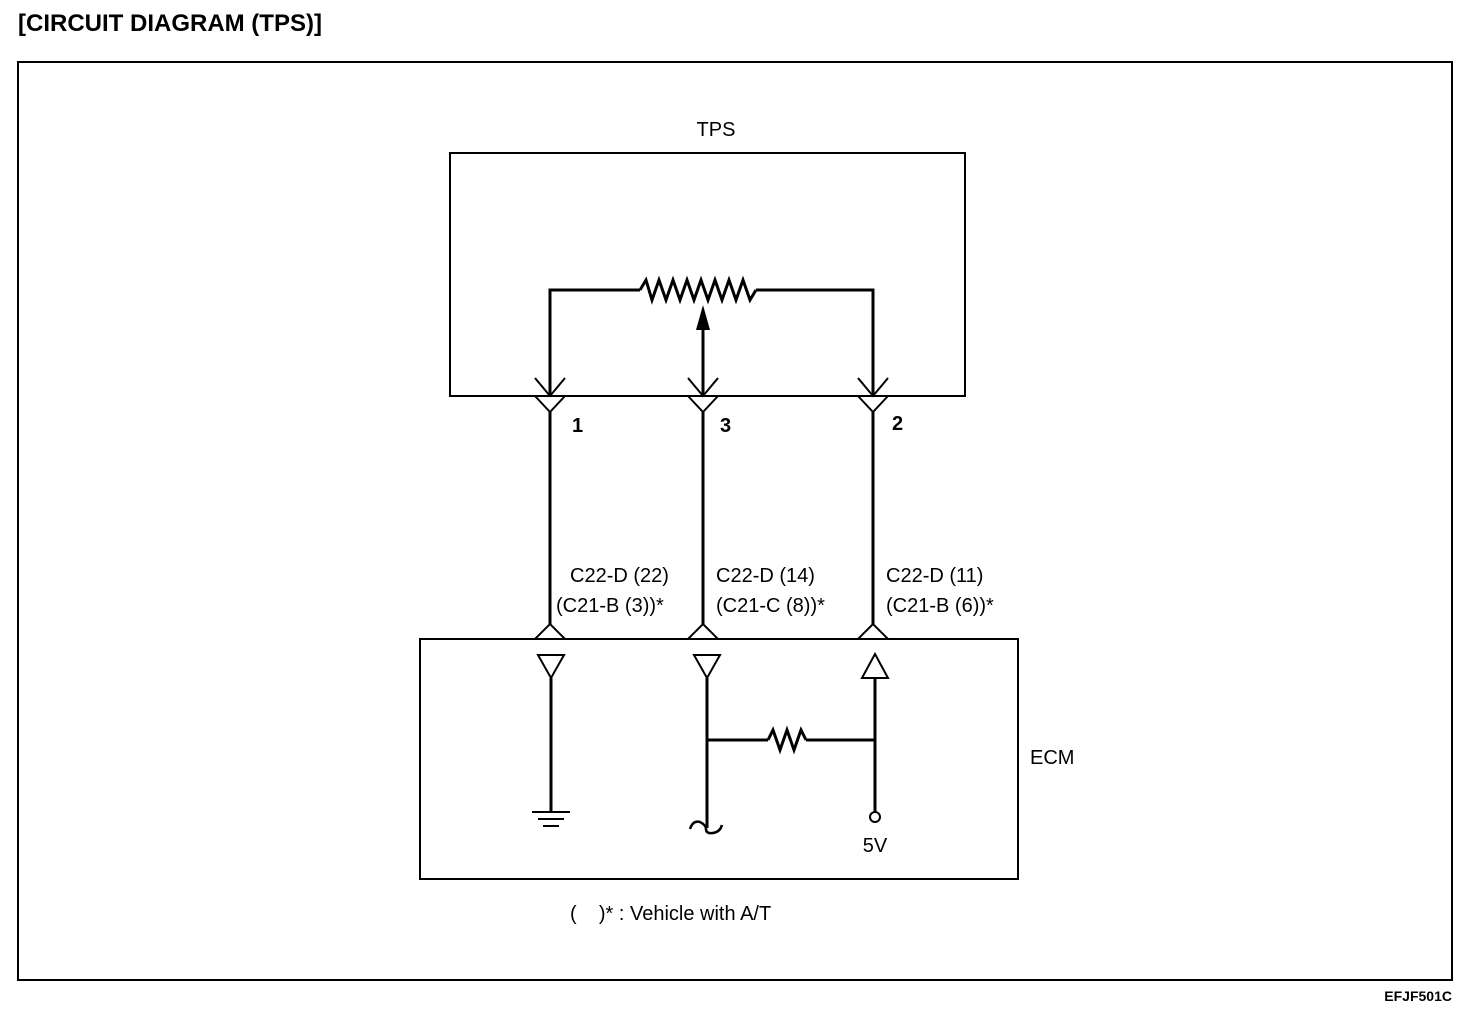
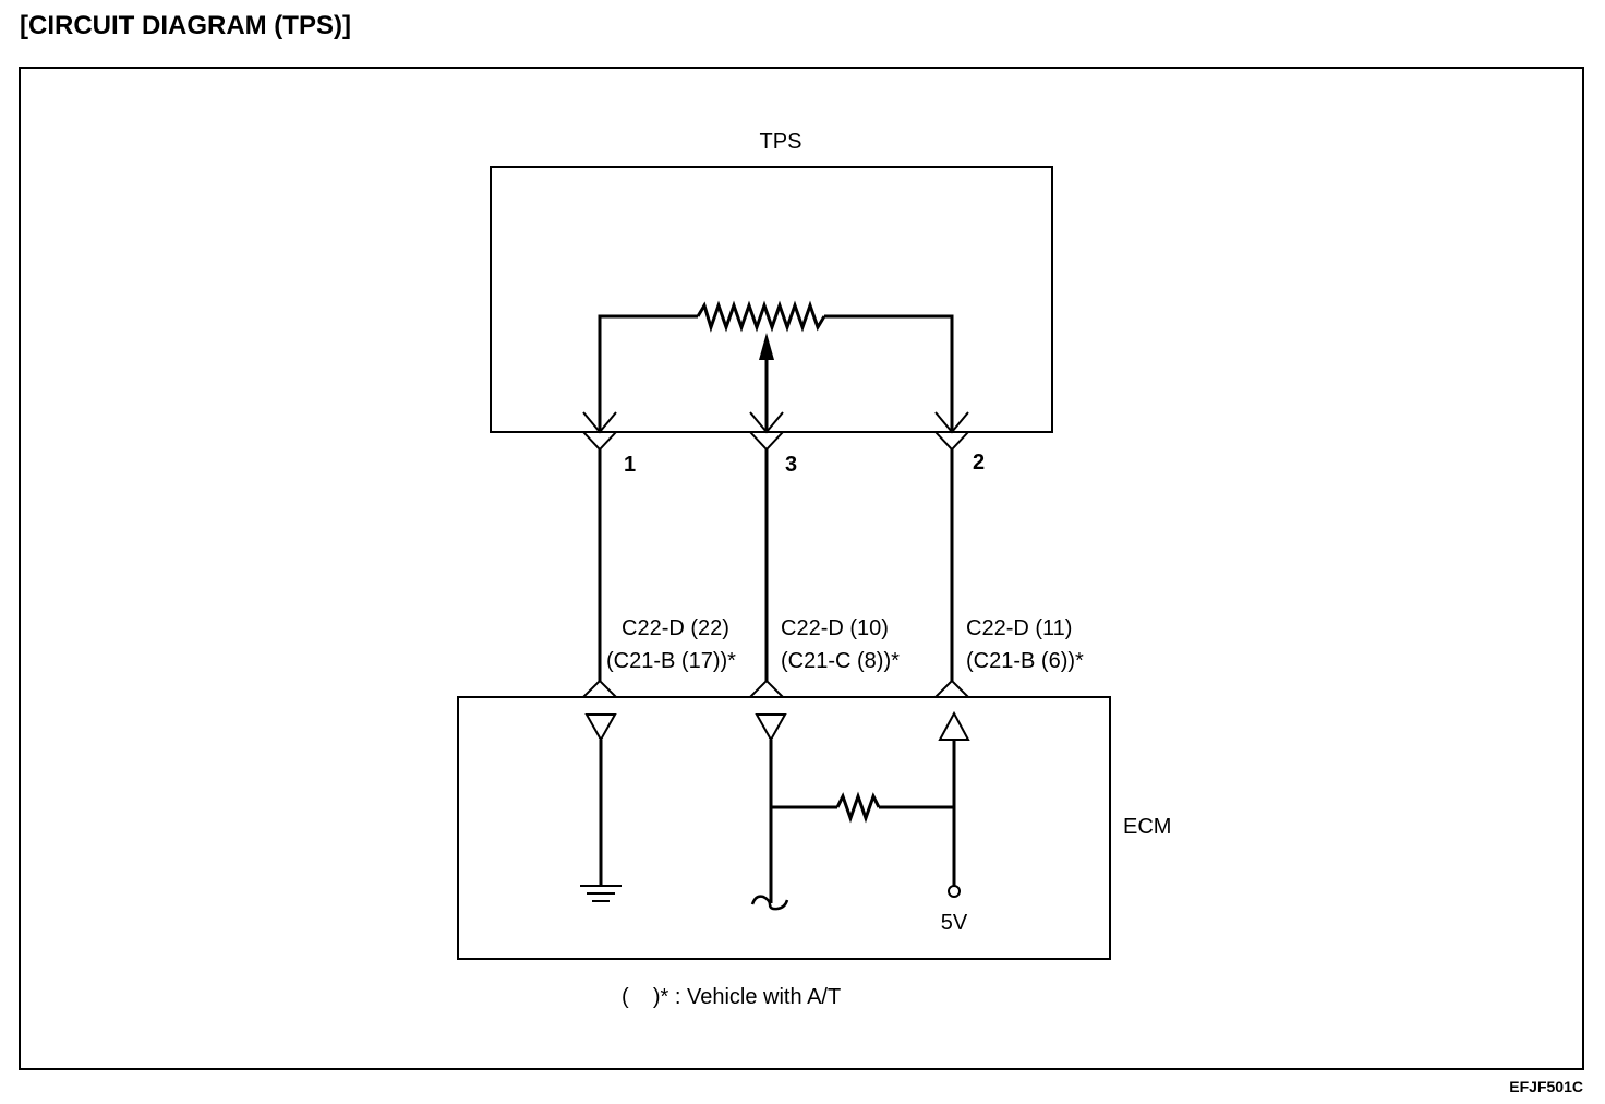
  [CIRCUIT DIAGRAM (TPS)]
  TPS
  1
  3
  2
  C22-D (22)
- (C21-B (3))*
+ (C21-B (17))*
- C22-D (14)
+ C22-D (10)
  (C21-C (8))*
  C22-D (11)
  (C21-B (6))*
  ECM
  5V
  ( )* : Vehicle with A/T
  EFJF501C
